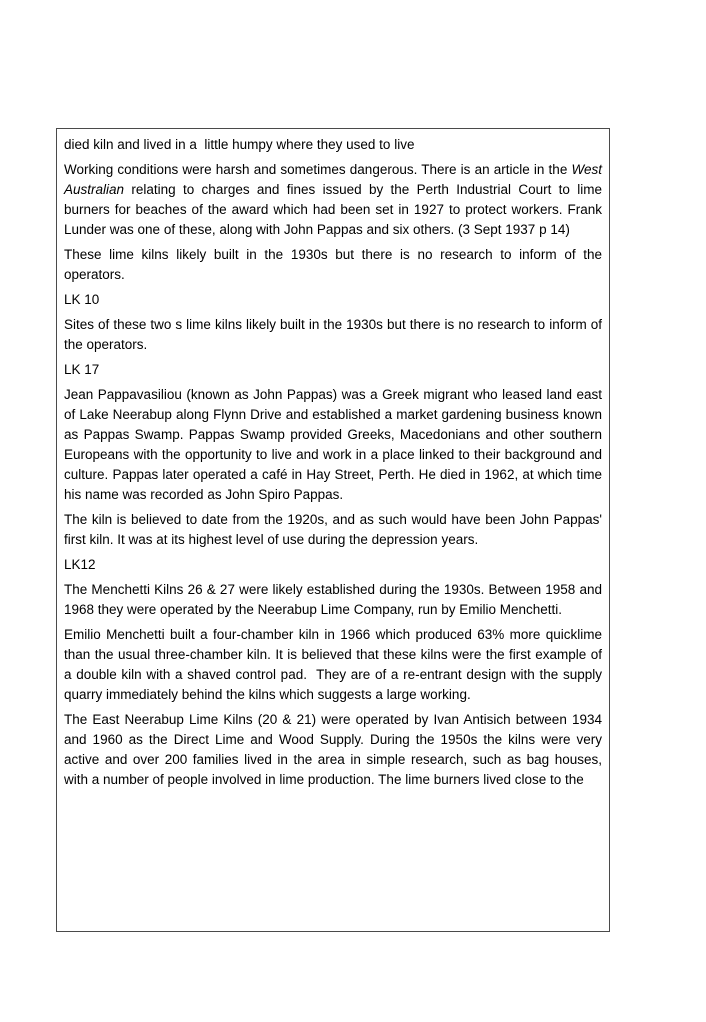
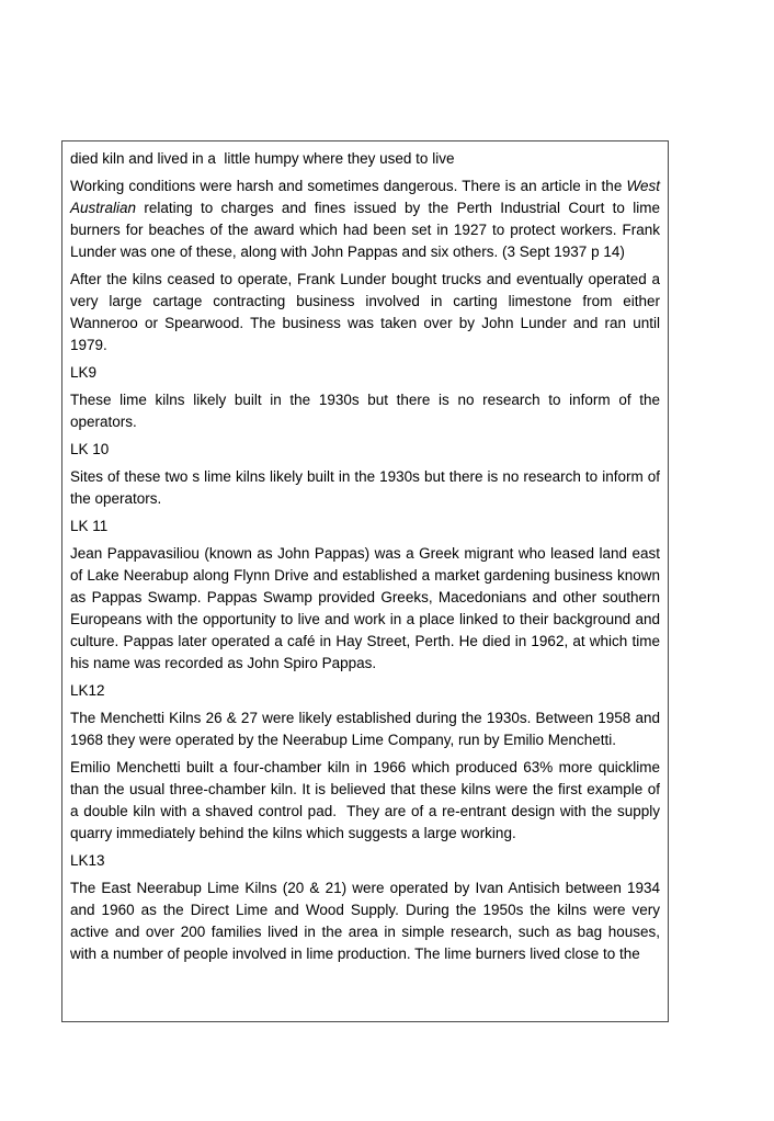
  died kiln and lived in a little humpy where they used to live
  Working conditions were harsh and sometimes dangerous. There is an article in the West Australian relating to charges and fines issued by the Perth Industrial Court to lime burners for beaches of the award which had been set in 1927 to protect workers. Frank Lunder was one of these, along with John Pappas and six others. (3 Sept 1937 p 14)
+ After the kilns ceased to operate, Frank Lunder bought trucks and eventually operated a very large cartage contracting business involved in carting limestone from either Wanneroo or Spearwood. The business was taken over by John Lunder and ran until 1979.
+ LK9
  These lime kilns likely built in the 1930s but there is no research to inform of the operators.
  LK 10
  Sites of these two s lime kilns likely built in the 1930s but there is no research to inform of the operators.
- LK 17
+ LK 11
  Jean Pappavasiliou (known as John Pappas) was a Greek migrant who leased land east of Lake Neerabup along Flynn Drive and established a market gardening business known as Pappas Swamp. Pappas Swamp provided Greeks, Macedonians and other southern Europeans with the opportunity to live and work in a place linked to their background and culture. Pappas later operated a café in Hay Street, Perth. He died in 1962, at which time his name was recorded as John Spiro Pappas.
- The kiln is believed to date from the 1920s, and as such would have been John Pappas' first kiln. It was at its highest level of use during the depression years.
  LK12
  The Menchetti Kilns 26 & 27 were likely established during the 1930s. Between 1958 and 1968 they were operated by the Neerabup Lime Company, run by Emilio Menchetti.
  Emilio Menchetti built a four-chamber kiln in 1966 which produced 63% more quicklime than the usual three-chamber kiln. It is believed that these kilns were the first example of a double kiln with a shaved control pad. They are of a re-entrant design with the supply quarry immediately behind the kilns which suggests a large working.
+ LK13
  The East Neerabup Lime Kilns (20 & 21) were operated by Ivan Antisich between 1934 and 1960 as the Direct Lime and Wood Supply. During the 1950s the kilns were very active and over 200 families lived in the area in simple research, such as bag houses, with a number of people involved in lime production. The lime burners lived close to the
